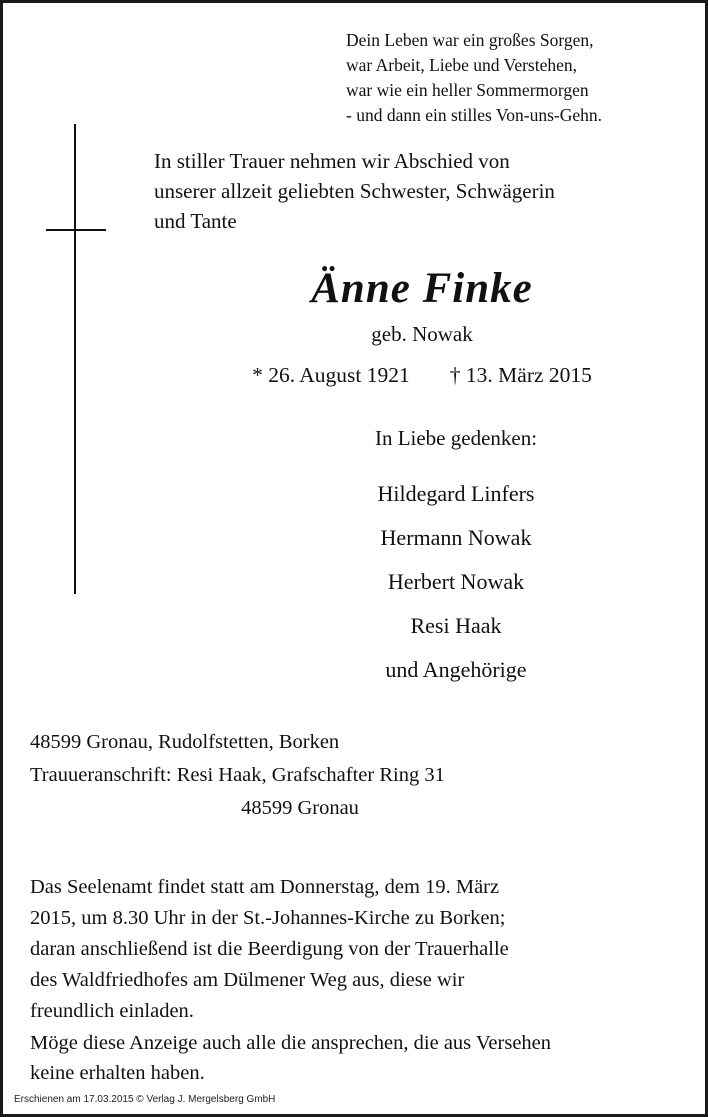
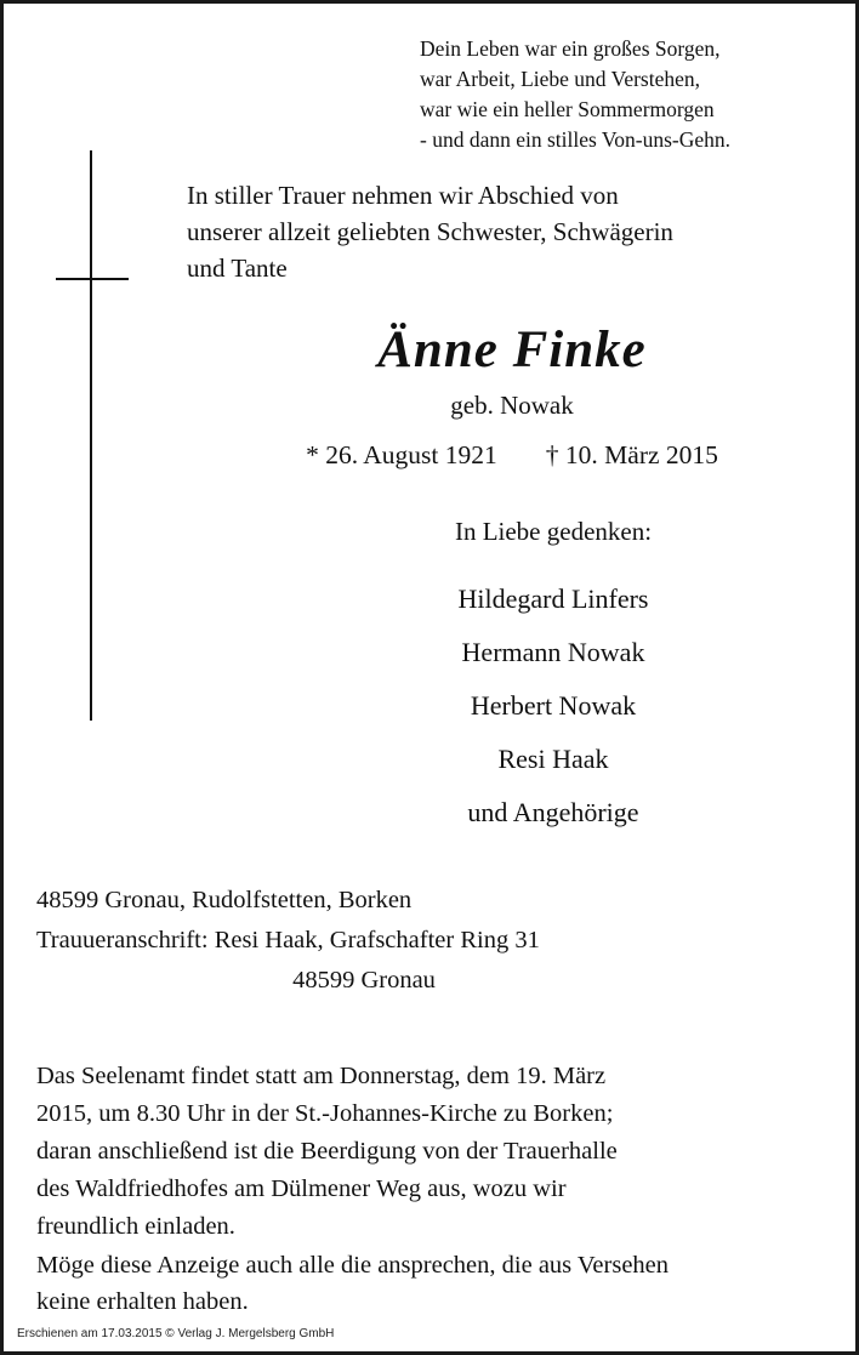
  Dein Leben war ein großes Sorgen,
  war Arbeit, Liebe und Verstehen,
  war wie ein heller Sommermorgen
  - und dann ein stilles Von-uns-Gehn.
  In stiller Trauer nehmen wir Abschied von
  unserer allzeit geliebten Schwester, Schwägerin
  und Tante
  Änne Finke
  geb. Nowak
- * 26. August 1921 † 13. März 2015
+ * 26. August 1921 † 10. März 2015
  In Liebe gedenken:
  Hildegard Linfers
  Hermann Nowak
  Herbert Nowak
  Resi Haak
  und Angehörige
  48599 Gronau, Rudolfstetten, Borken
  Trauueranschrift: Resi Haak, Grafschafter Ring 31
  48599 Gronau
  Das Seelenamt findet statt am Donnerstag, dem 19. März
  2015, um 8.30 Uhr in der St.-Johannes-Kirche zu Borken;
  daran anschließend ist die Beerdigung von der Trauerhalle
- des Waldfriedhofes am Dülmener Weg aus, diese wir
+ des Waldfriedhofes am Dülmener Weg aus, wozu wir
  freundlich einladen.
  Möge diese Anzeige auch alle die ansprechen, die aus Versehen
  keine erhalten haben.
  Erschienen am 17.03.2015 © Verlag J. Mergelsberg GmbH
